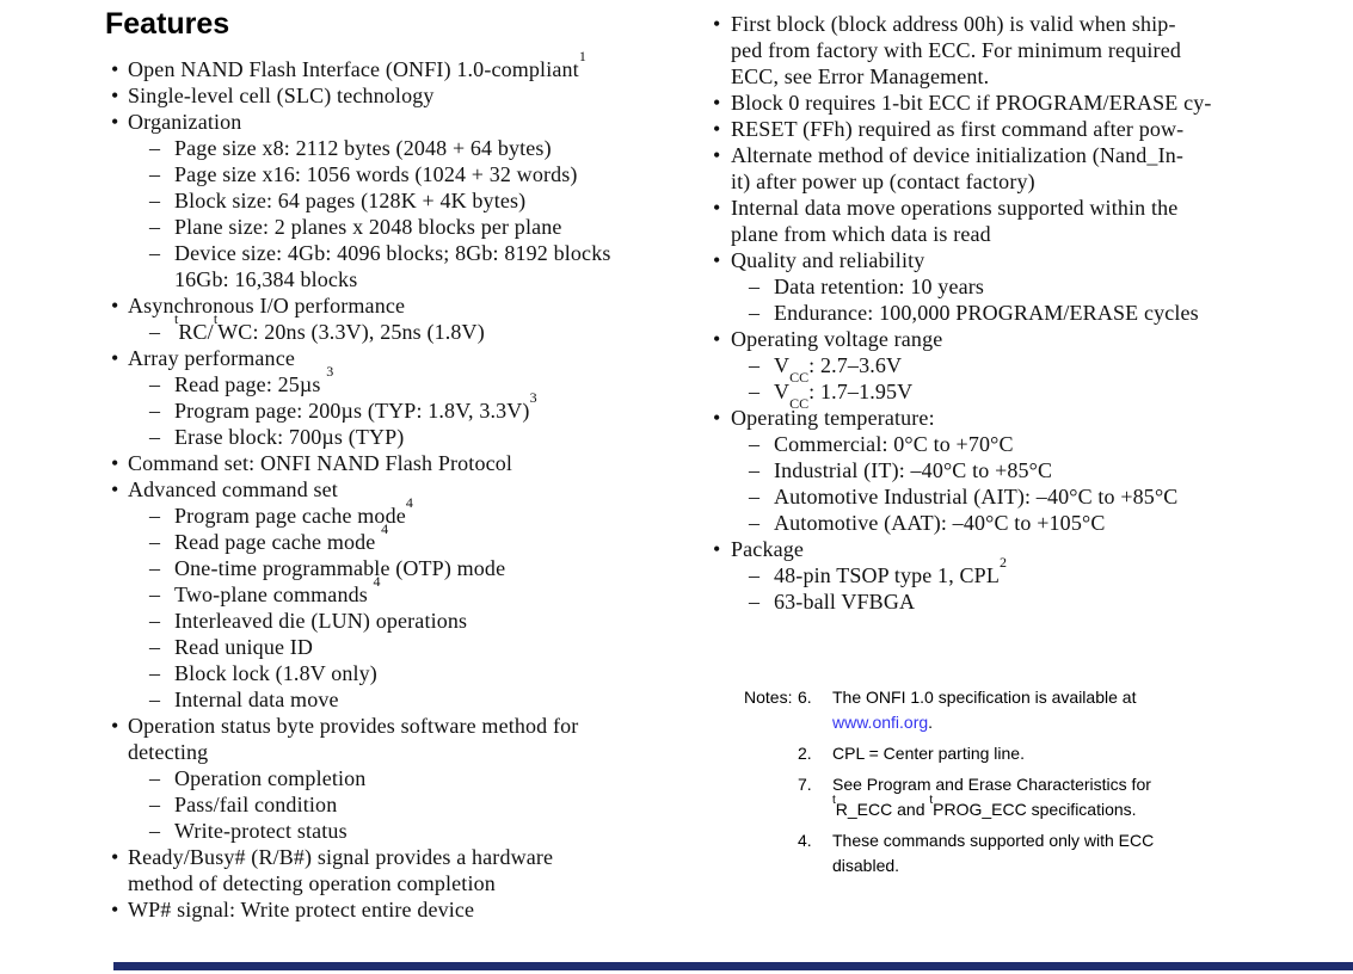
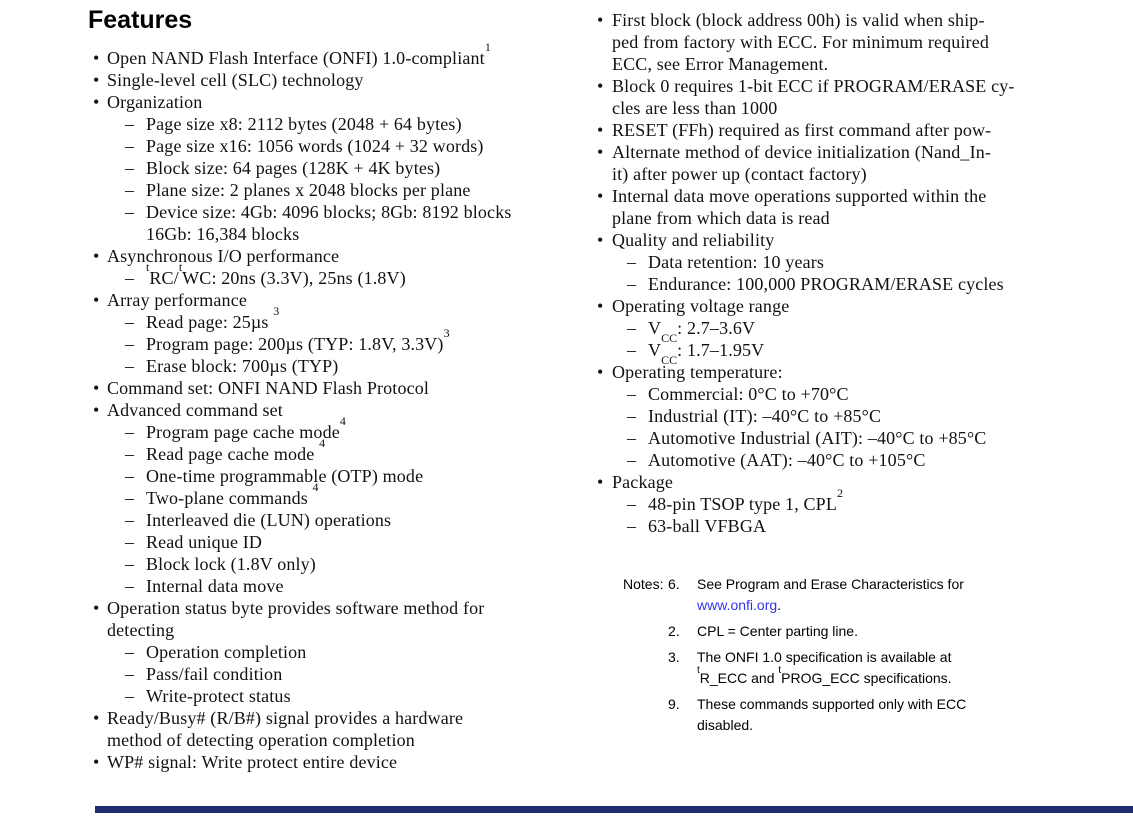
  Features
  •
  Open NAND Flash Interface (ONFI) 1.0-compliant1
  •
  Single-level cell (SLC) technology
  •
  Organization
  –
  Page size x8: 2112 bytes (2048 + 64 bytes)
  –
  Page size x16: 1056 words (1024 + 32 words)
  –
  Block size: 64 pages (128K + 4K bytes)
  –
  Plane size: 2 planes x 2048 blocks per plane
  –
  Device size: 4Gb: 4096 blocks; 8Gb: 8192 blocks
  16Gb: 16,384 blocks
  •
  Asynchronous I/O performance
  –
  tRC/tWC: 20ns (3.3V), 25ns (1.8V)
  •
  Array performance
  –
  Read page: 25µs 3
  –
  Program page: 200µs (TYP: 1.8V, 3.3V)3
  –
  Erase block: 700µs (TYP)
  •
  Command set: ONFI NAND Flash Protocol
  •
  Advanced command set
  –
  Program page cache mode4
  –
  Read page cache mode 4
  –
  One-time programmable (OTP) mode
  –
  Two-plane commands 4
  –
  Interleaved die (LUN) operations
  –
  Read unique ID
  –
  Block lock (1.8V only)
  –
  Internal data move
  •
  Operation status byte provides software method for
  detecting
  –
  Operation completion
  –
  Pass/fail condition
  –
  Write-protect status
  •
  Ready/Busy# (R/B#) signal provides a hardware
  method of detecting operation completion
  •
  WP# signal: Write protect entire device
  •
  First block (block address 00h) is valid when ship-
  ped from factory with ECC. For minimum required
  ECC, see Error Management.
  •
  Block 0 requires 1-bit ECC if PROGRAM/ERASE cy-
+ cles are less than 1000
  •
  RESET (FFh) required as first command after pow-
  •
  Alternate method of device initialization (Nand_In-
  it) after power up (contact factory)
  •
  Internal data move operations supported within the
  plane from which data is read
  •
  Quality and reliability
  –
  Data retention: 10 years
  –
  Endurance: 100,000 PROGRAM/ERASE cycles
  •
  Operating voltage range
  –
  VCC: 2.7–3.6V
  –
  VCC: 1.7–1.95V
  •
  Operating temperature:
  –
  Commercial: 0°C to +70°C
  –
  Industrial (IT): –40°C to +85°C
  –
  Automotive Industrial (AIT): –40°C to +85°C
  –
  Automotive (AAT): –40°C to +105°C
  •
  Package
  –
  48-pin TSOP type 1, CPL2
  –
  63-ball VFBGA
  Notes:
  6.
- The ONFI 1.0 specification is available at
+ See Program and Erase Characteristics for
  www.onfi.org.
  2.
  CPL = Center parting line.
- 7.
+ 3.
- See Program and Erase Characteristics for
+ The ONFI 1.0 specification is available at
  tR_ECC and tPROG_ECC specifications.
- 4.
+ 9.
  These commands supported only with ECC
  disabled.
